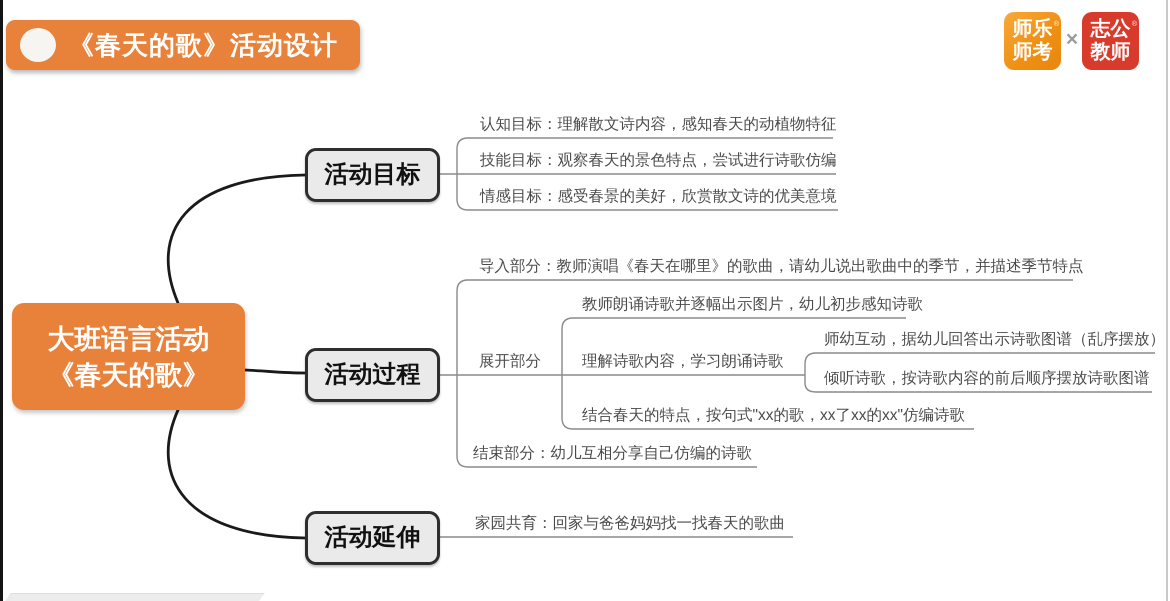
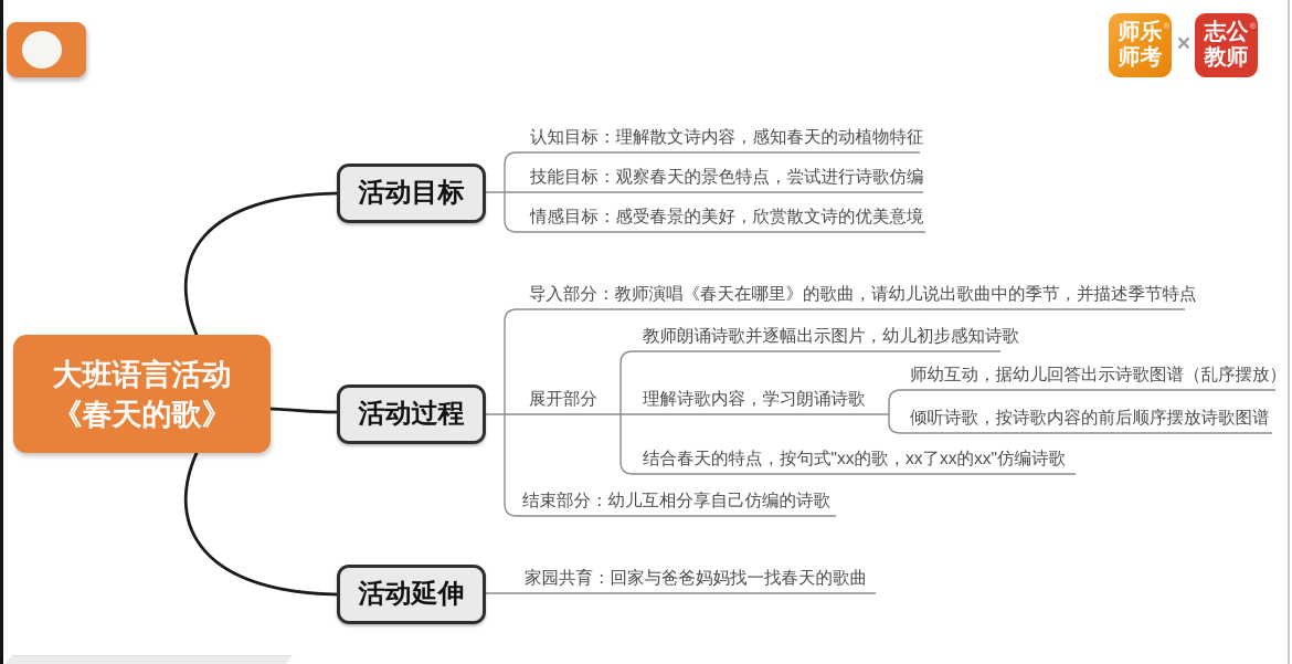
- 《春天的歌》活动设计
  师乐
  师考
  ×
  志公
  教师
  大班语言活动
  《春天的歌》
  活动目标
  活动过程
  活动延伸
  认知目标：理解散文诗内容，感知春天的动植物特征
  技能目标：观察春天的景色特点，尝试进行诗歌仿编
  情感目标：感受春景的美好，欣赏散文诗的优美意境
  导入部分：教师演唱《春天在哪里》的歌曲，请幼儿说出歌曲中的季节，并描述季节特点
  展开部分
  教师朗诵诗歌并逐幅出示图片，幼儿初步感知诗歌
  理解诗歌内容，学习朗诵诗歌
  师幼互动，据幼儿回答出示诗歌图谱（乱序摆放）
  倾听诗歌，按诗歌内容的前后顺序摆放诗歌图谱
  结合春天的特点，按句式"xx的歌，xx了xx的xx"仿编诗歌
  结束部分：幼儿互相分享自己仿编的诗歌
  家园共育：回家与爸爸妈妈找一找春天的歌曲
